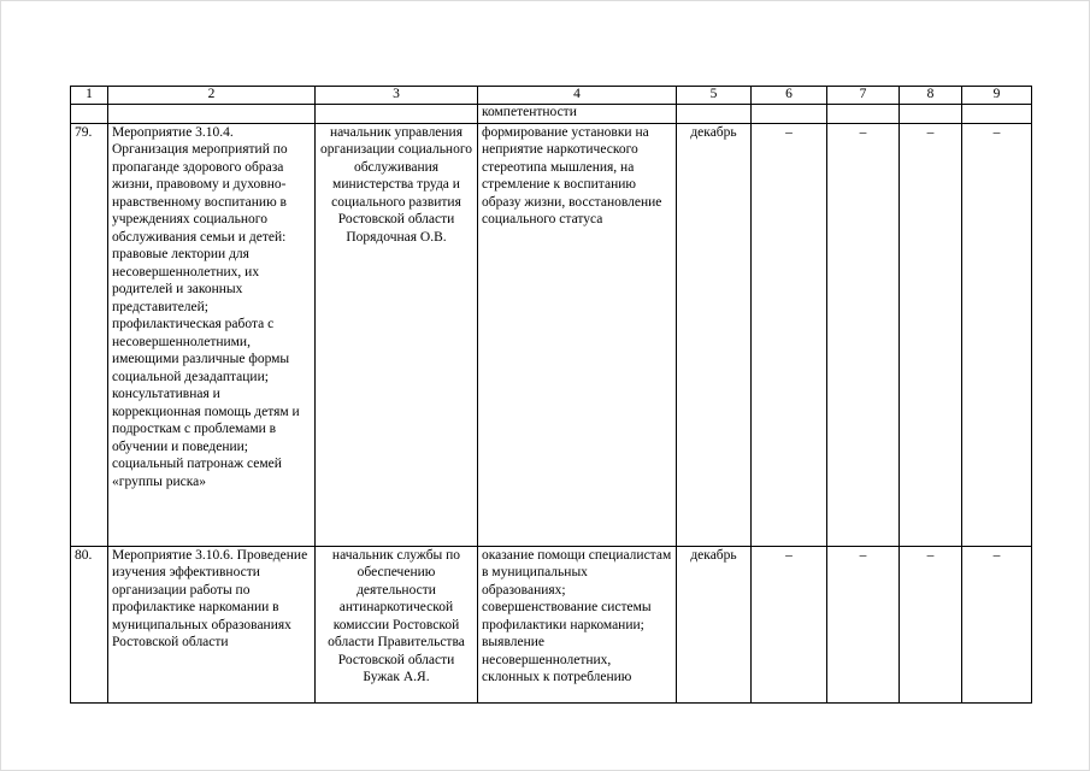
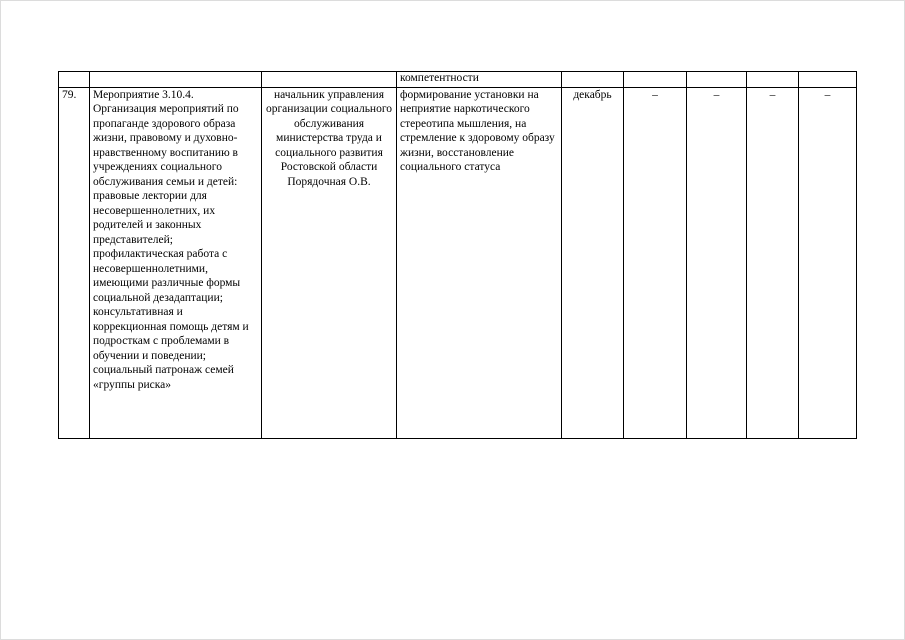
- 1	2	3	4	5	6	7	8	9
  			компетентности
- 79.	Мероприятие 3.10.4. Организация мероприятий по пропаганде здорового образа жизни, правовому и духовно-нравственному воспитанию в учреждениях социального обслуживания семьи и детей: правовые лектории для несовершеннолетних, их родителей и законных представителей; профилактическая работа с несовершеннолетними, имеющими различные формы социальной дезадаптации; консультативная и коррекционная помощь детям и подросткам с проблемами в обучении и поведении; социальный патронаж семей «группы риска»	начальник управления организации социального обслуживания министерства труда и социального развития Ростовской области Порядочная О.В.	формирование установки на неприятие наркотического стереотипа мышления, на стремление к воспитанию образу жизни, восстановление социального статуса	декабрь	–	–	–	–
+ 79.	Мероприятие 3.10.4. Организация мероприятий по пропаганде здорового образа жизни, правовому и духовно-нравственному воспитанию в учреждениях социального обслуживания семьи и детей: правовые лектории для несовершеннолетних, их родителей и законных представителей; профилактическая работа с несовершеннолетними, имеющими различные формы социальной дезадаптации; консультативная и коррекционная помощь детям и подросткам с проблемами в обучении и поведении; социальный патронаж семей «группы риска»	начальник управления организации социального обслуживания министерства труда и социального развития Ростовской области Порядочная О.В.	формирование установки на неприятие наркотического стереотипа мышления, на стремление к здоровому образу жизни, восстановление социального статуса	декабрь	–	–	–	–
- 80.	Мероприятие 3.10.6. Проведение изучения эффективности организации работы по профилактике наркомании в муниципальных образованиях Ростовской области	начальник службы по обеспечению деятельности антинаркотической комиссии Ростовской области Правительства Ростовской области Бужак А.Я.	оказание помощи специалистам в муниципальных образованиях; совершенствование системы профилактики наркомании; выявление несовершеннолетних, склонных к потреблению	декабрь	–	–	–	–
